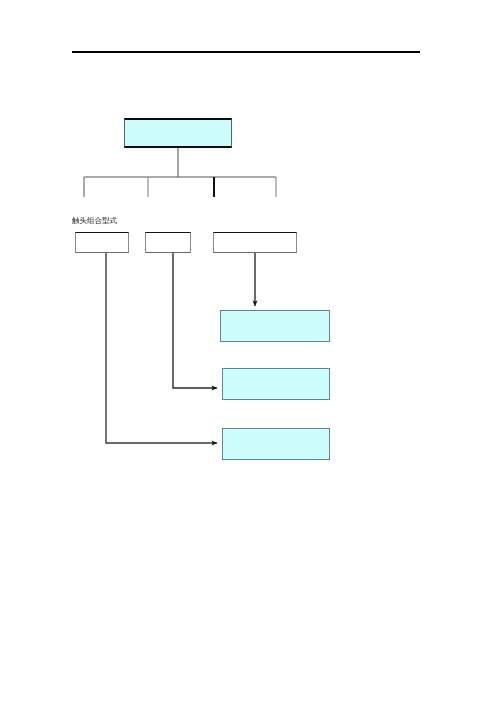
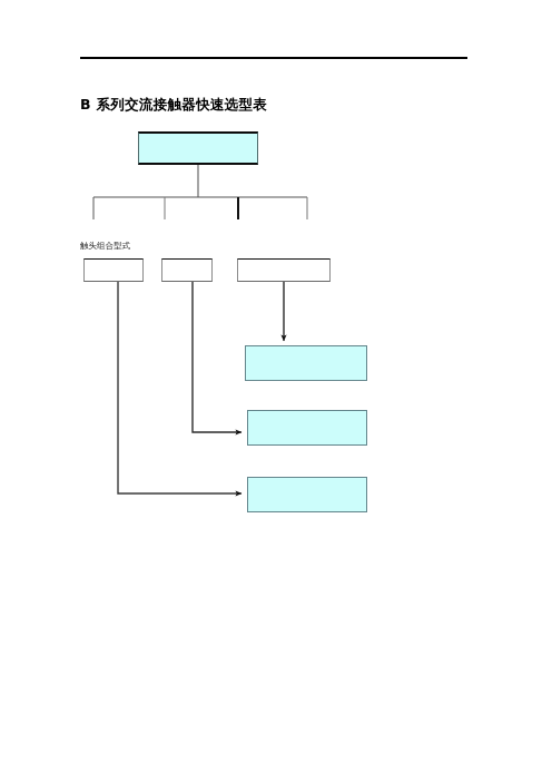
+ B 系列交流接触器快速选型表
  触头组合型式
